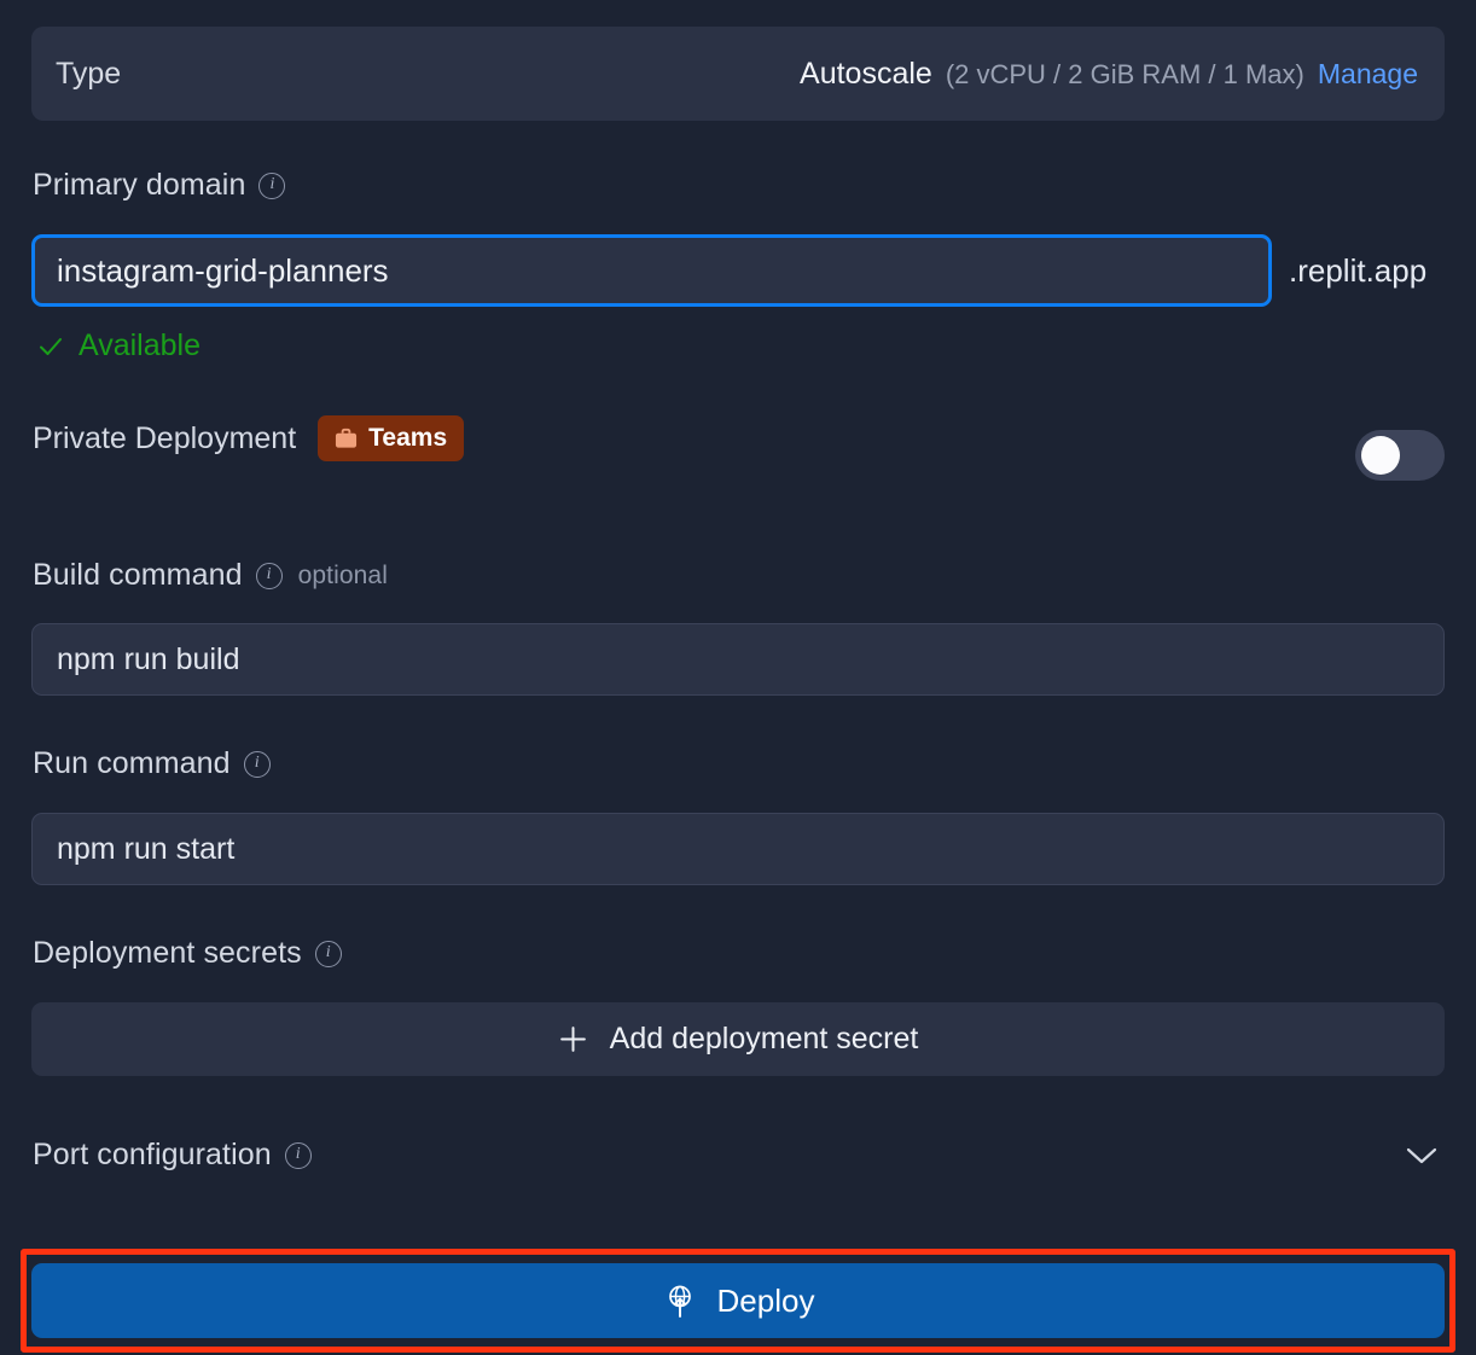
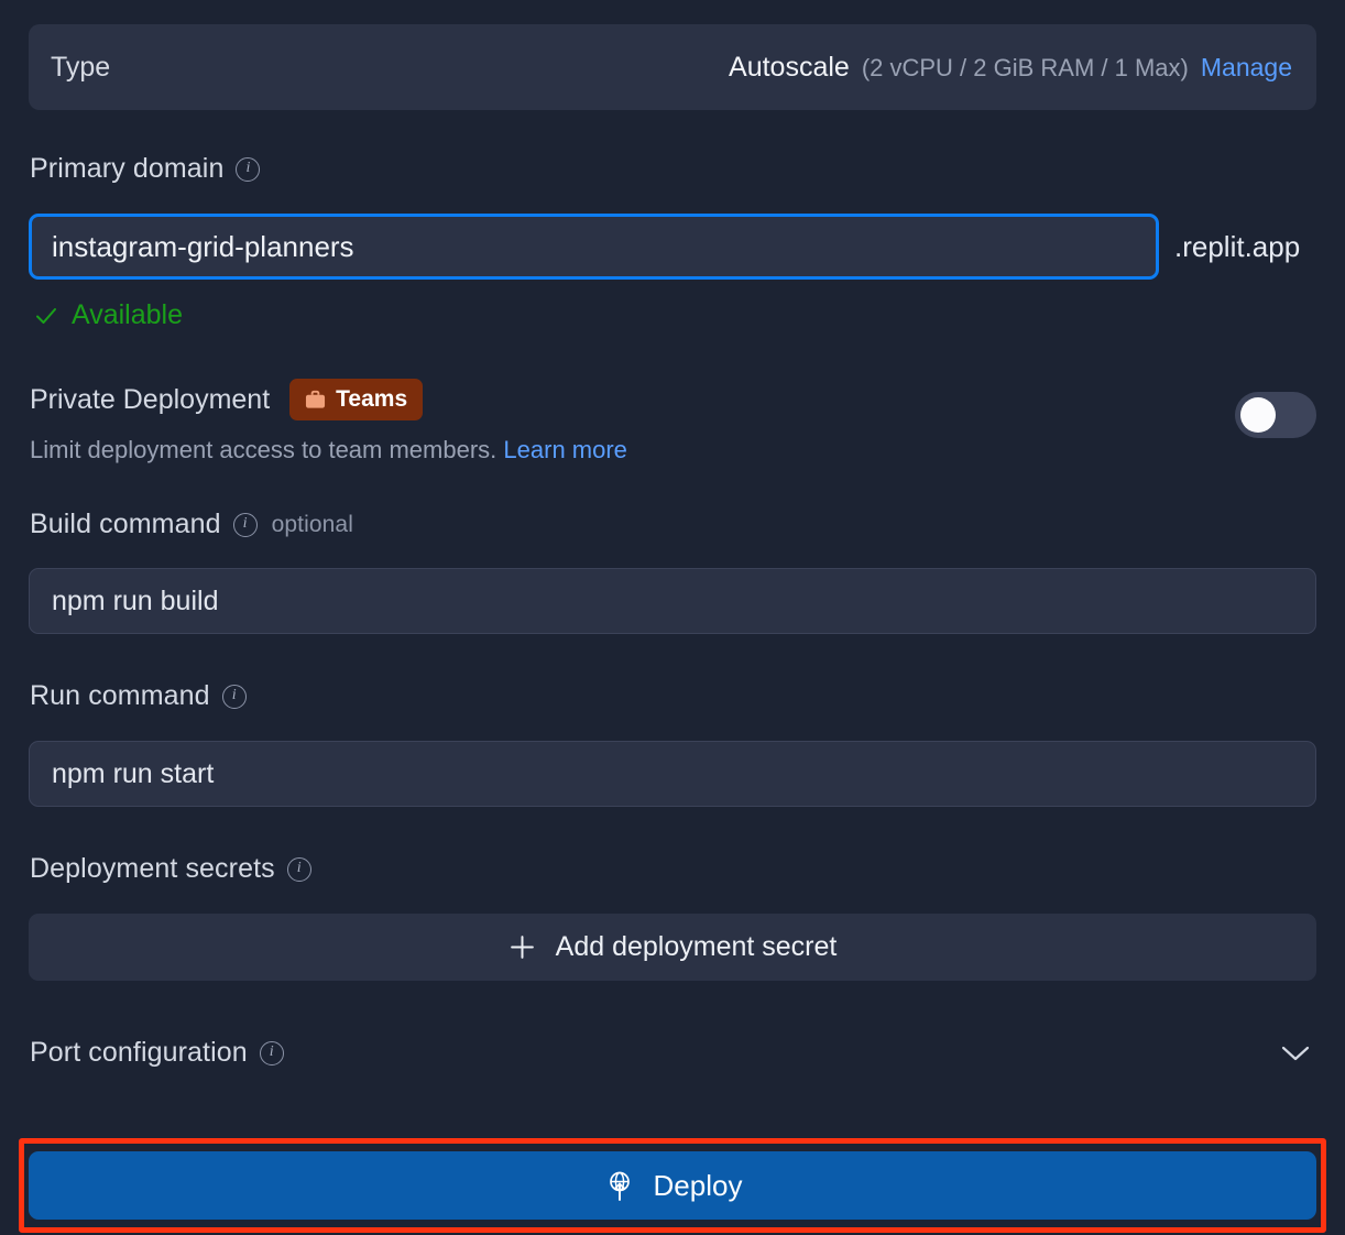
  Type
  Autoscale
  (2 vCPU / 2 GiB RAM / 1 Max)
  Manage
  Primary domain
  i
  instagram-grid-planners
  .replit.app
  Available
  Private Deployment
  Teams
+ Limit deployment access to team members. Learn more
  Build command
  i
  optional
  npm run build
  Run command
  i
  npm run start
  Deployment secrets
  i
  Add deployment secret
  Port configuration
  i
  Deploy
